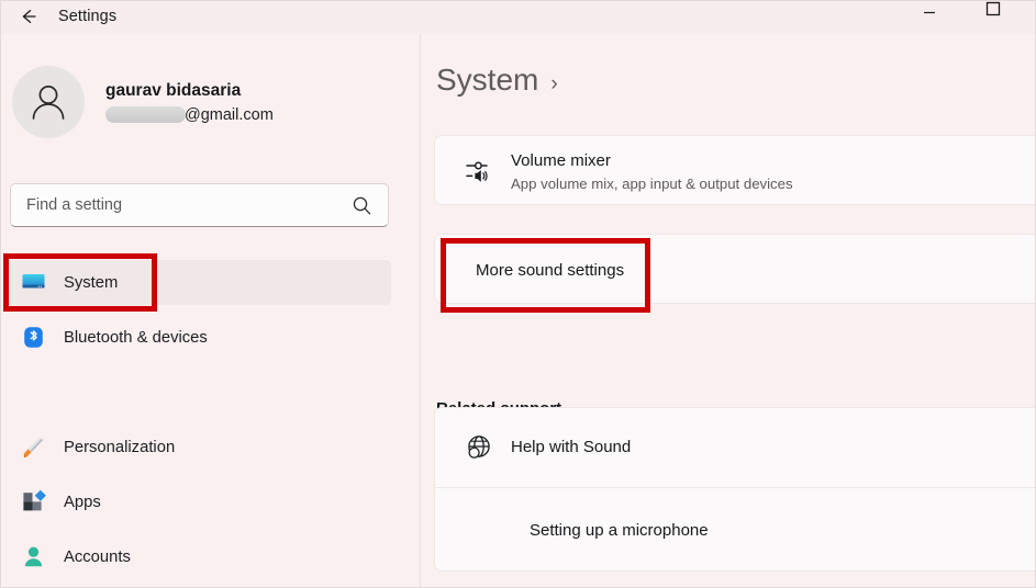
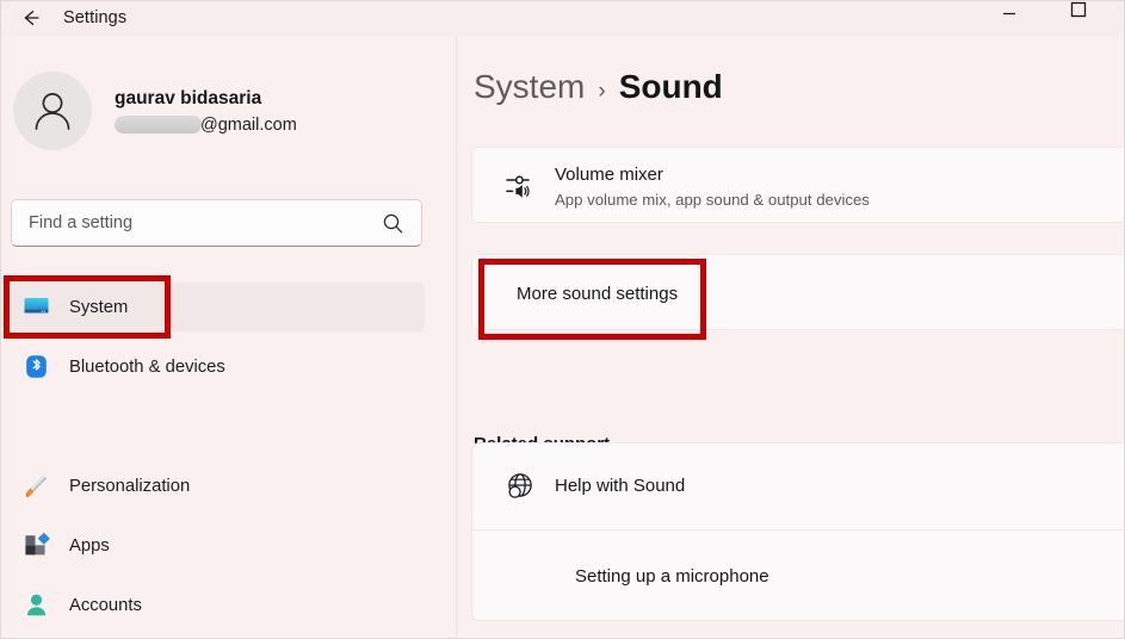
  Settings
  gaurav bidasaria
  @gmail.com
  Find a setting
  System
  Bluetooth & devices
  Personalization
  Apps
  Accounts
  System
  ›
+ Sound
  Volume mixer
- App volume mix, app input & output devices
+ App volume mix, app sound & output devices
  More sound settings
  Help with Sound
  Setting up a microphone
